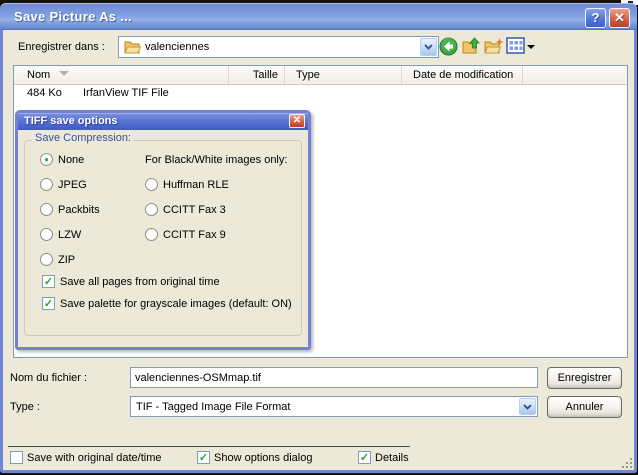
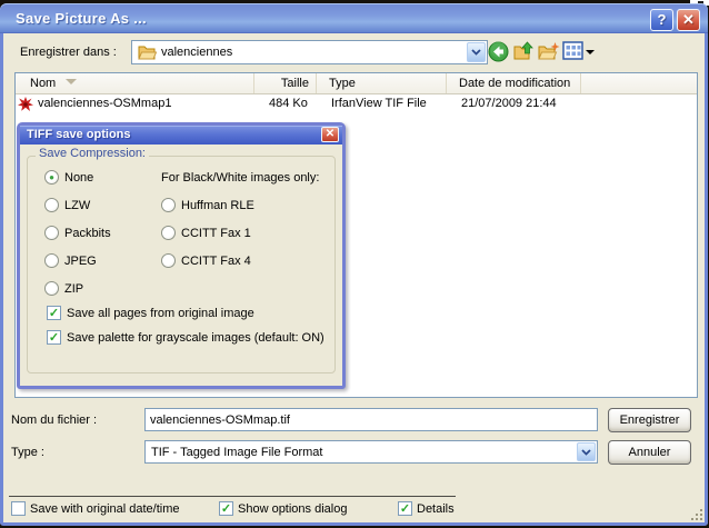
  Save Picture As ...
  ?
  ✕
  Enregistrer dans :
  valenciennes
  Nom
  Taille
  Type
  Date de modification
+ valenciennes-OSMmap1
  484 Ko
  IrfanView TIF File
+ 21/07/2009 21:44
  TIFF save options
  ✕
  Save Compression:
  ●
  None
- JPEG
+ LZW
  Packbits
- LZW
+ JPEG
  ZIP
  For Black/White images only:
  Huffman RLE
- CCITT Fax 3
+ CCITT Fax 1
- CCITT Fax 9
+ CCITT Fax 4
  ✓
- Save all pages from original time
+ Save all pages from original image
  ✓
  Save palette for grayscale images (default: ON)
  Nom du fichier :
  valenciennes-OSMmap.tif
  Type :
  TIF - Tagged Image File Format
  Enregistrer
  Annuler
  Save with original date/time
  ✓
  Show options dialog
  ✓
  Details
